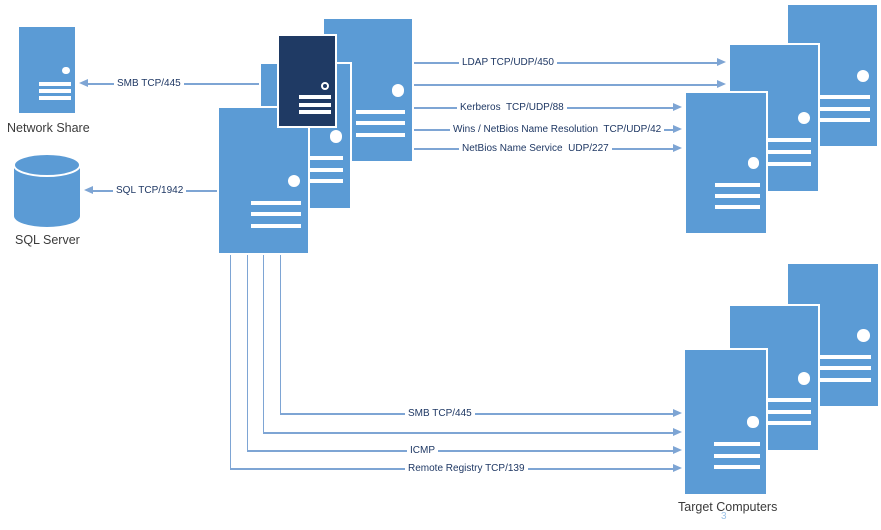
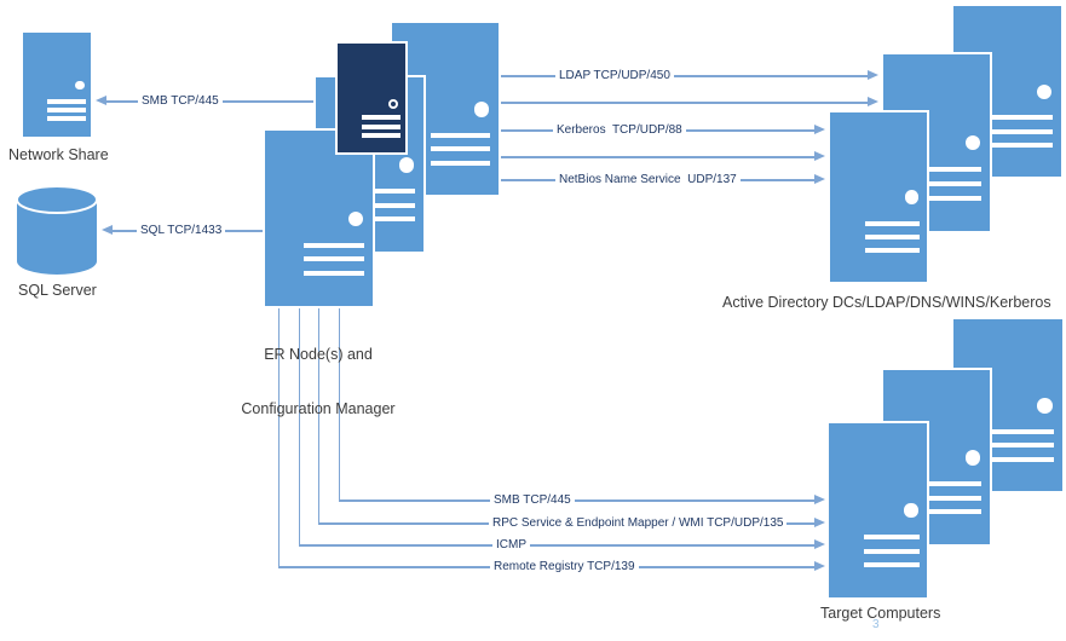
  Network Share
  SQL Server
+ ER Node(s) and
+ Configuration Manager
+ Active Directory DCs/LDAP/DNS/WINS/Kerberos
  Target Computers
  3
  SMB TCP/445
- SQL TCP/1942
+ SQL TCP/1433
  LDAP TCP/UDP/450
  Kerberos TCP/UDP/88
- Wins / NetBios Name Resolution TCP/UDP/42
- NetBios Name Service UDP/227
+ NetBios Name Service UDP/137
  SMB TCP/445
+ RPC Service & Endpoint Mapper / WMI TCP/UDP/135
  ICMP
  Remote Registry TCP/139
